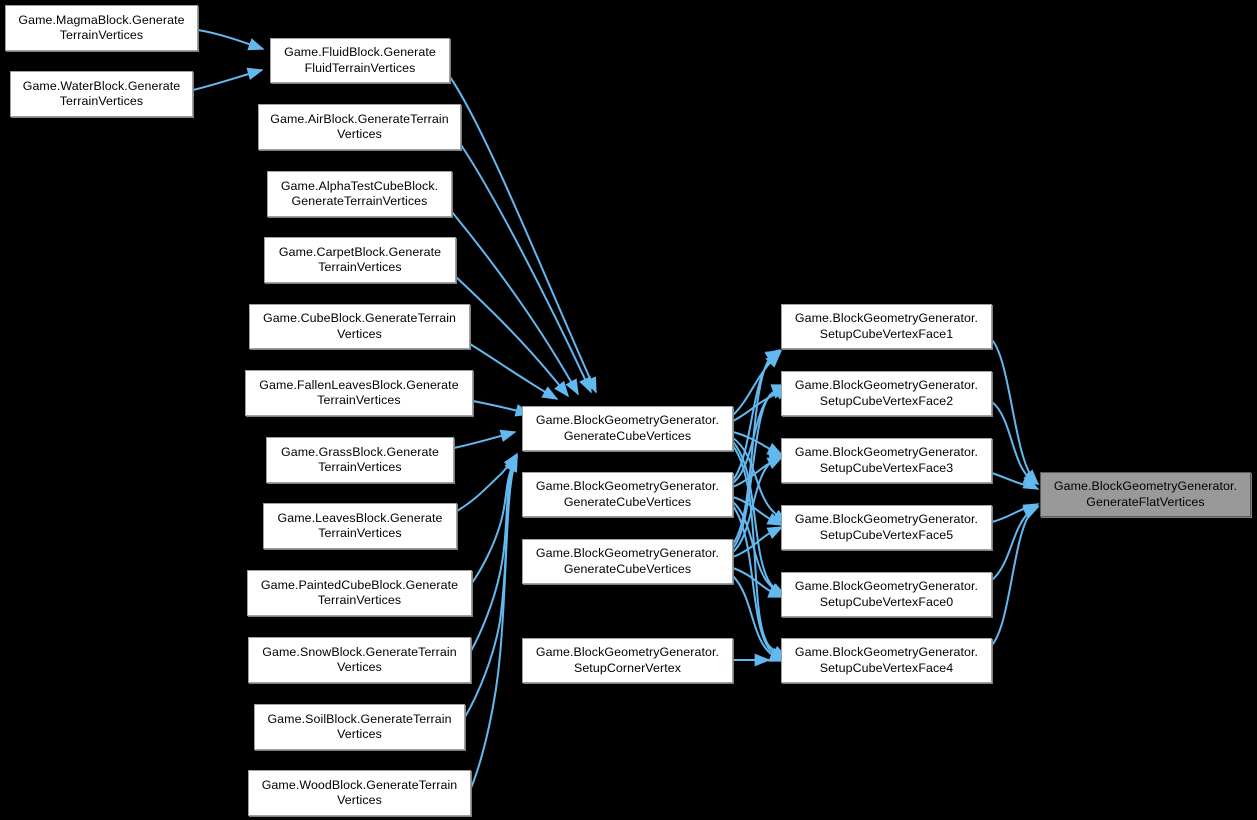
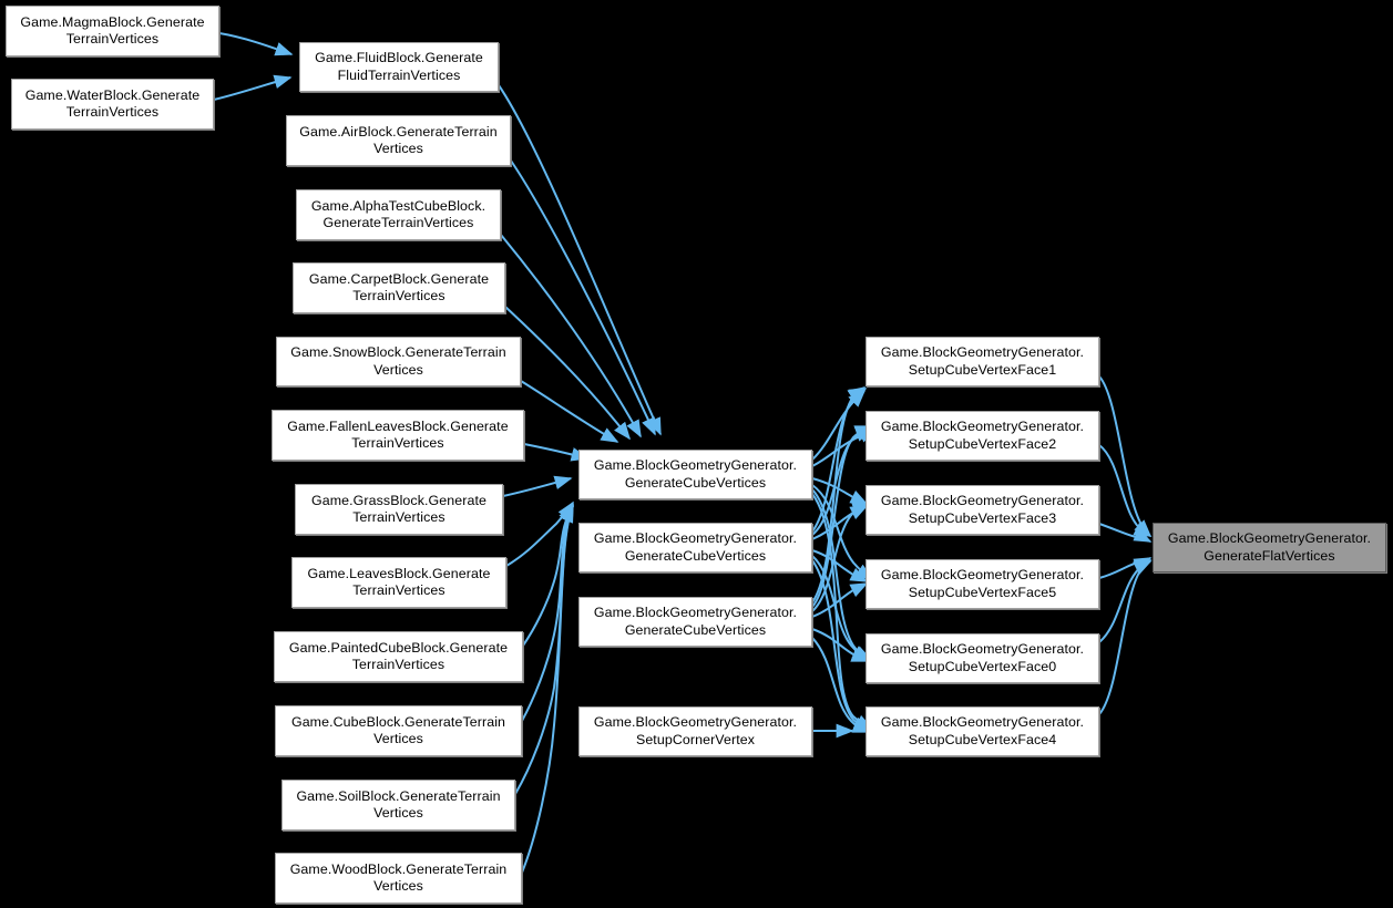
  Game.MagmaBlock.Generate TerrainVertices
  Game.WaterBlock.Generate TerrainVertices
  Game.FluidBlock.Generate FluidTerrainVertices
  Game.AirBlock.GenerateTerrain Vertices
  Game.AlphaTestCubeBlock. GenerateTerrainVertices
  Game.CarpetBlock.Generate TerrainVertices
- Game.CubeBlock.GenerateTerrain Vertices
+ Game.SnowBlock.GenerateTerrain Vertices
  Game.FallenLeavesBlock.Generate TerrainVertices
  Game.GrassBlock.Generate TerrainVertices
  Game.LeavesBlock.Generate TerrainVertices
  Game.PaintedCubeBlock.Generate TerrainVertices
- Game.SnowBlock.GenerateTerrain Vertices
+ Game.CubeBlock.GenerateTerrain Vertices
  Game.SoilBlock.GenerateTerrain Vertices
  Game.WoodBlock.GenerateTerrain Vertices
  Game.BlockGeometryGenerator. GenerateCubeVertices
  Game.BlockGeometryGenerator. GenerateCubeVertices
  Game.BlockGeometryGenerator. GenerateCubeVertices
  Game.BlockGeometryGenerator. SetupCornerVertex
  Game.BlockGeometryGenerator. SetupCubeVertexFace1
  Game.BlockGeometryGenerator. SetupCubeVertexFace2
  Game.BlockGeometryGenerator. SetupCubeVertexFace3
  Game.BlockGeometryGenerator. SetupCubeVertexFace5
  Game.BlockGeometryGenerator. SetupCubeVertexFace0
  Game.BlockGeometryGenerator. SetupCubeVertexFace4
  Game.BlockGeometryGenerator. GenerateFlatVertices
